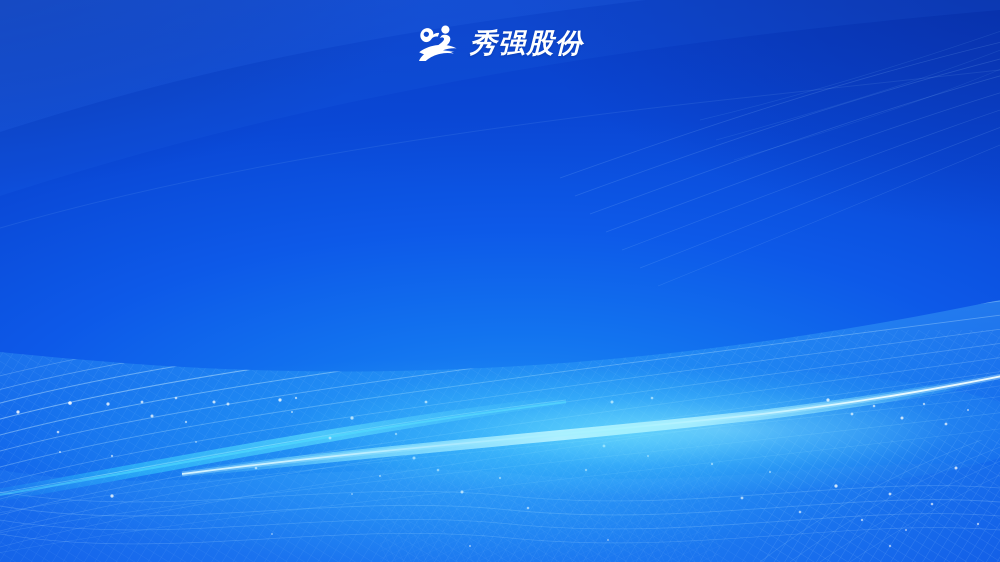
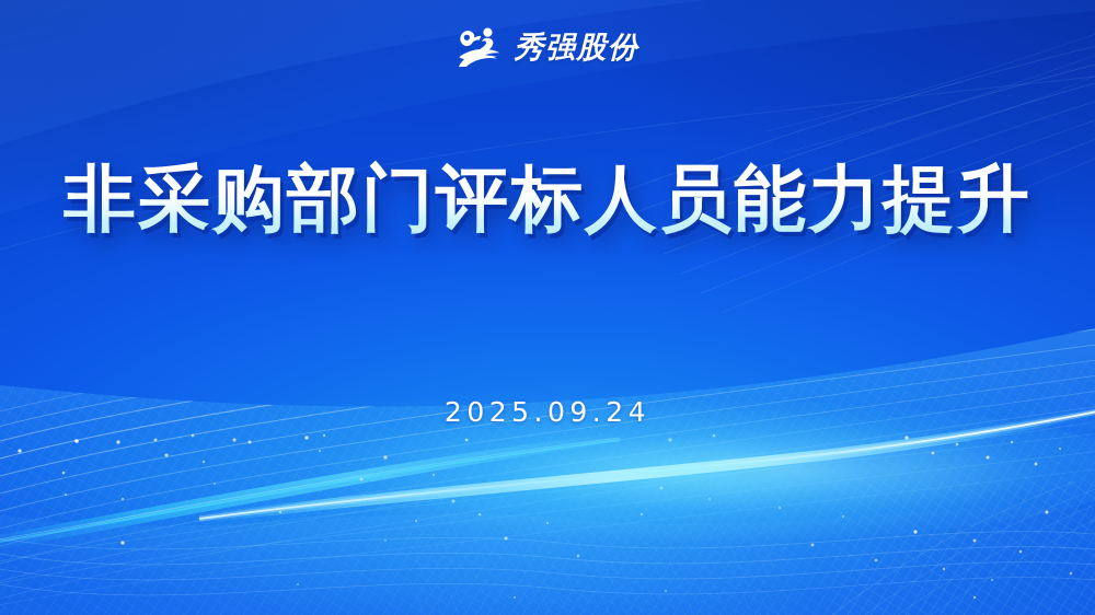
  秀强股份
+ 非采购部门评标人员能力提升
+ 2025.09.24
